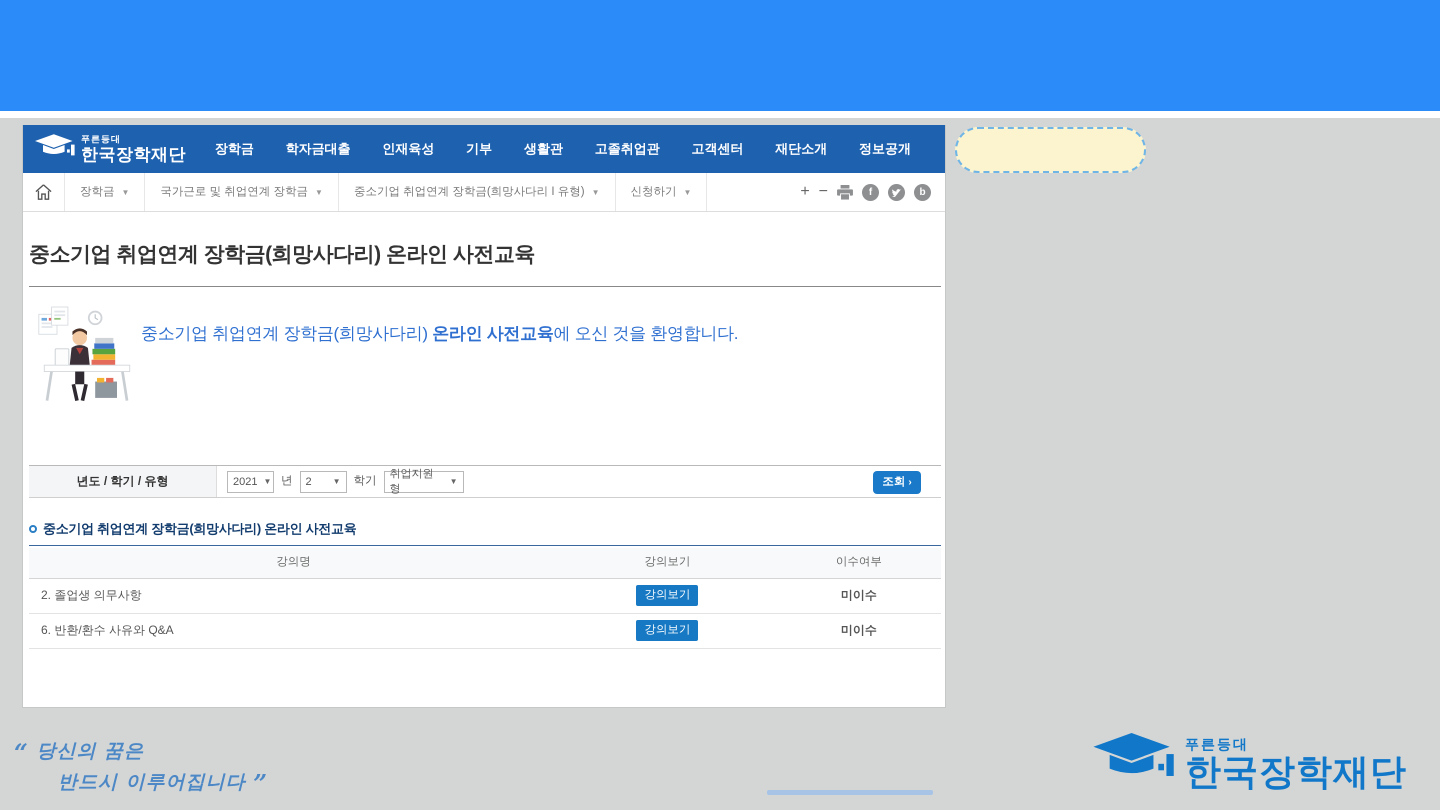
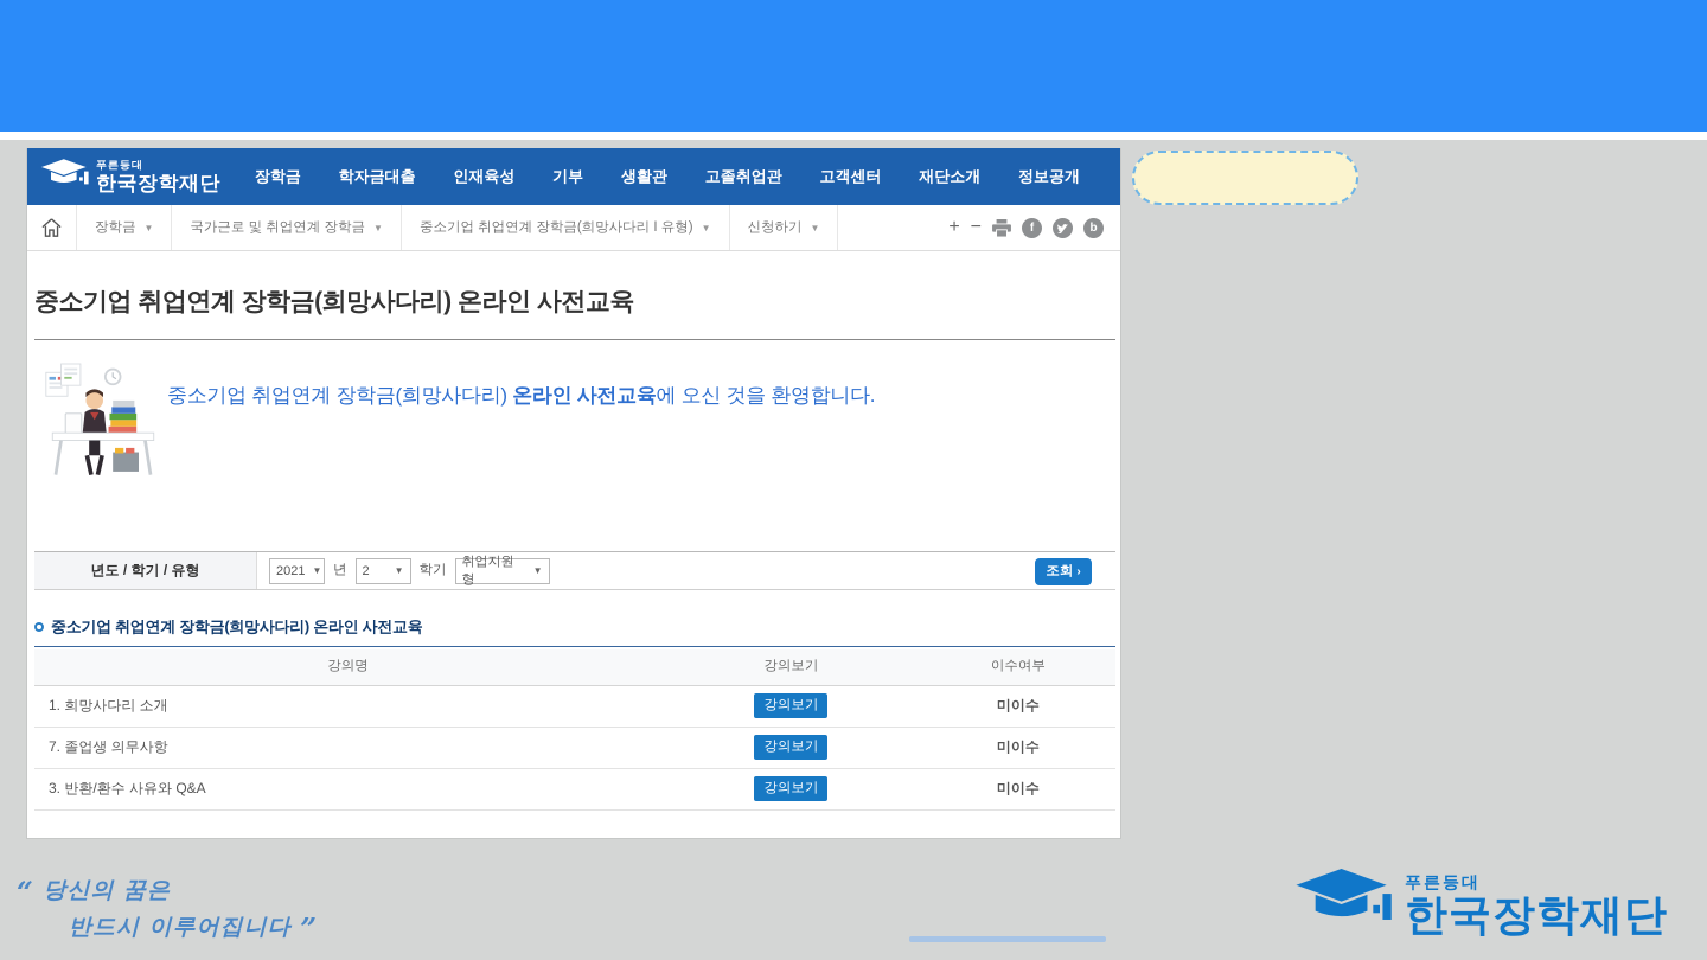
  푸른등대
  한국장학재단
  장학금
  학자금대출
  인재육성
  기부
  생활관
  고졸취업관
  고객센터
  재단소개
  정보공개
  장학금
  ▼
  국가근로 및 취업연계 장학금
  ▼
  중소기업 취업연계 장학금(희망사다리 I 유형)
  ▼
  신청하기
  ▼
  +
  −
  f
  b
  중소기업 취업연계 장학금(희망사다리) 온라인 사전교육
  중소기업 취업연계 장학금(희망사다리) 온라인 사전교육에 오신 것을 환영합니다.
  년도 / 학기 / 유형
  2021
  ▼
  년
  2
  ▼
  학기
  취업지원형
  ▼
  조회
  ›
  중소기업 취업연계 장학금(희망사다리) 온라인 사전교육
  강의명	강의보기	이수여부
+ 1. 희망사다리 소개	강의보기	미이수
- 2. 졸업생 의무사항	강의보기	미이수
+ 7. 졸업생 의무사항	강의보기	미이수
- 6. 반환/환수 사유와 Q&A	강의보기	미이수
+ 3. 반환/환수 사유와 Q&A	강의보기	미이수
  “ 당신의 꿈은
  반드시 이루어집니다 ”
  푸른등대
  한국장학재단
